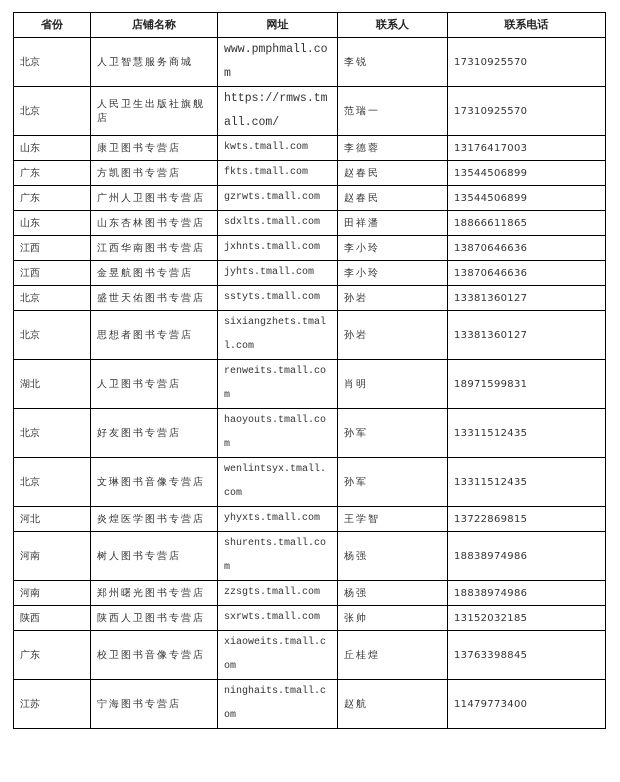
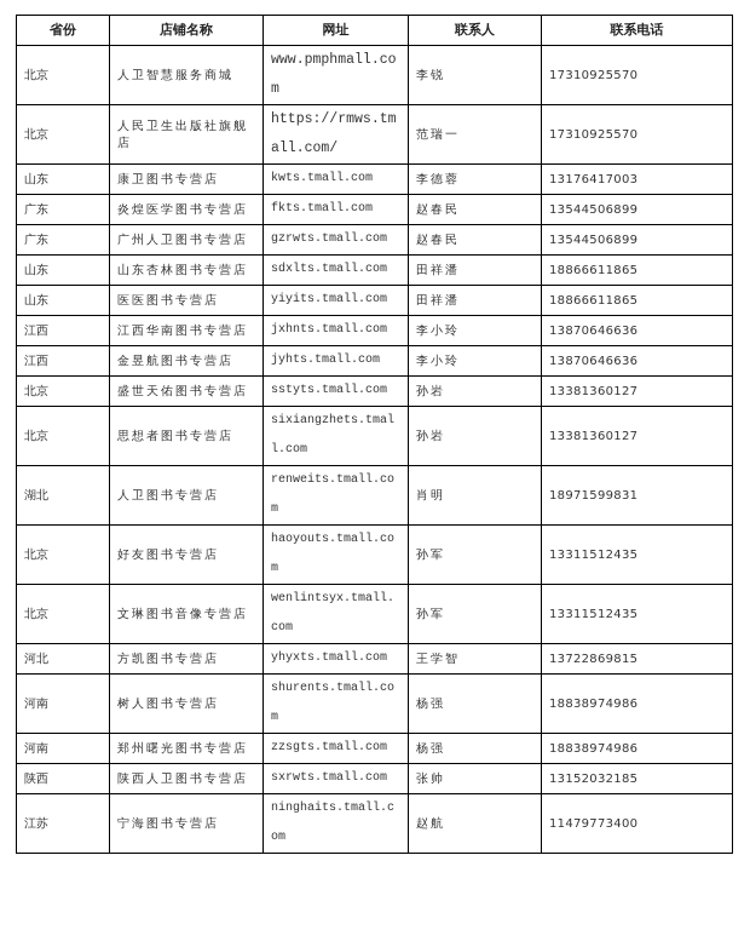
  省份	店铺名称	网址	联系人	联系电话
  北京	人卫智慧服务商城	www.pmphmall.com	李锐	17310925570
  北京	人民卫生出版社旗舰店	https://rmws.tmall.com/	范瑞一	17310925570
  山东	康卫图书专营店	kwts.tmall.com	李德蓉	13176417003
- 广东	方凯图书专营店	fkts.tmall.com	赵春民	13544506899
+ 广东	炎煌医学图书专营店	fkts.tmall.com	赵春民	13544506899
  广东	广州人卫图书专营店	gzrwts.tmall.com	赵春民	13544506899
  山东	山东杏林图书专营店	sdxlts.tmall.com	田祥潘	18866611865
+ 山东	医医图书专营店	yiyits.tmall.com	田祥潘	18866611865
  江西	江西华南图书专营店	jxhnts.tmall.com	李小玲	13870646636
  江西	金昱航图书专营店	jyhts.tmall.com	李小玲	13870646636
  北京	盛世天佑图书专营店	sstyts.tmall.com	孙岩	13381360127
  北京	思想者图书专营店	sixiangzhets.tmall.com	孙岩	13381360127
  湖北	人卫图书专营店	renweits.tmall.com	肖明	18971599831
  北京	好友图书专营店	haoyouts.tmall.com	孙军	13311512435
  北京	文琳图书音像专营店	wenlintsyx.tmall.com	孙军	13311512435
- 河北	炎煌医学图书专营店	yhyxts.tmall.com	王学智	13722869815
+ 河北	方凯图书专营店	yhyxts.tmall.com	王学智	13722869815
  河南	树人图书专营店	shurents.tmall.com	杨强	18838974986
  河南	郑州曙光图书专营店	zzsgts.tmall.com	杨强	18838974986
  陕西	陕西人卫图书专营店	sxrwts.tmall.com	张帅	13152032185
- 广东	校卫图书音像专营店	xiaoweits.tmall.com	丘桂煌	13763398845
  江苏	宁海图书专营店	ninghaits.tmall.com	赵航	11479773400
